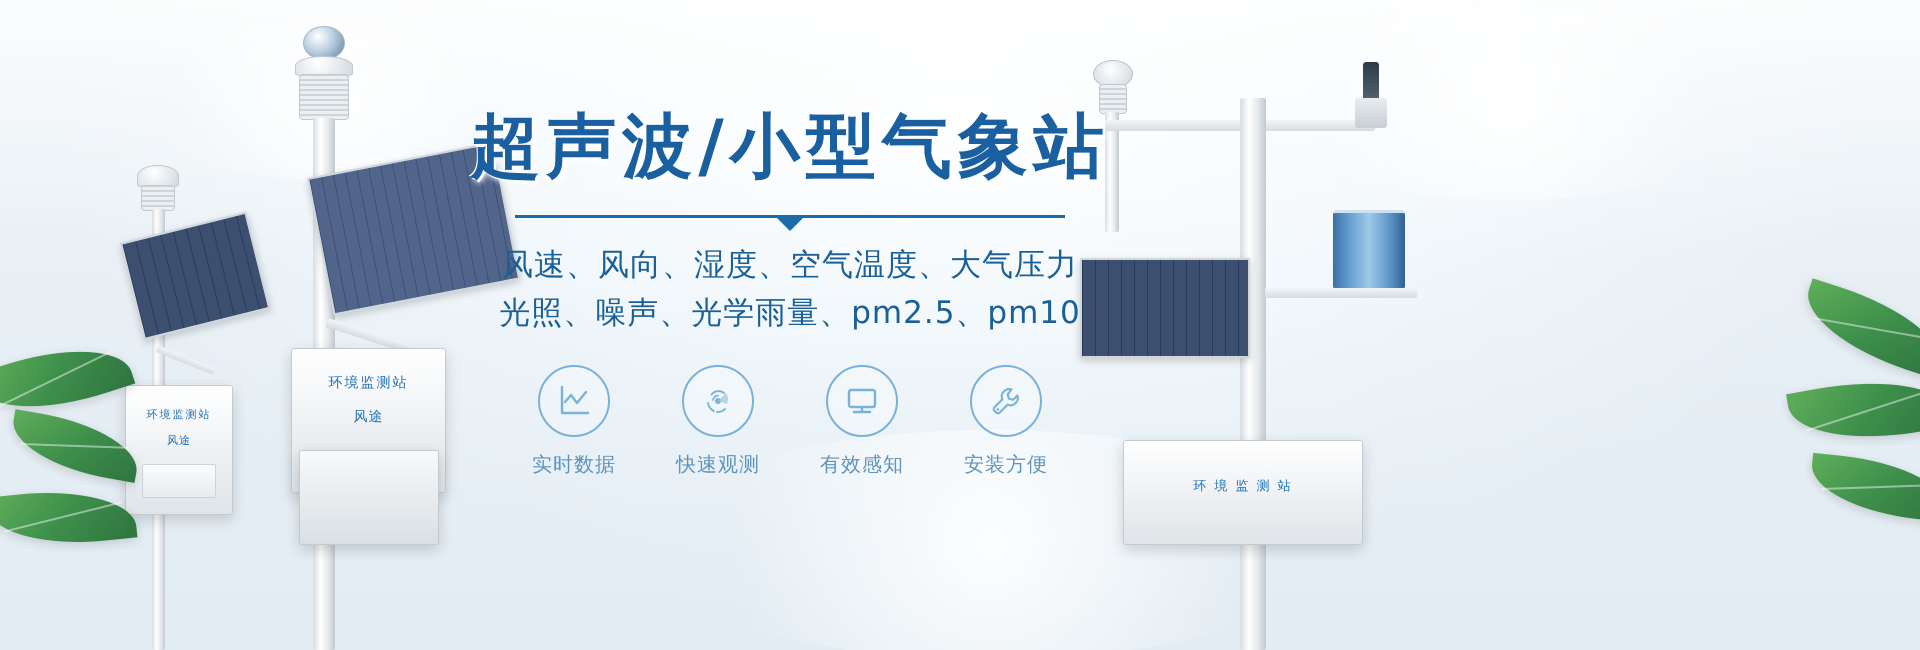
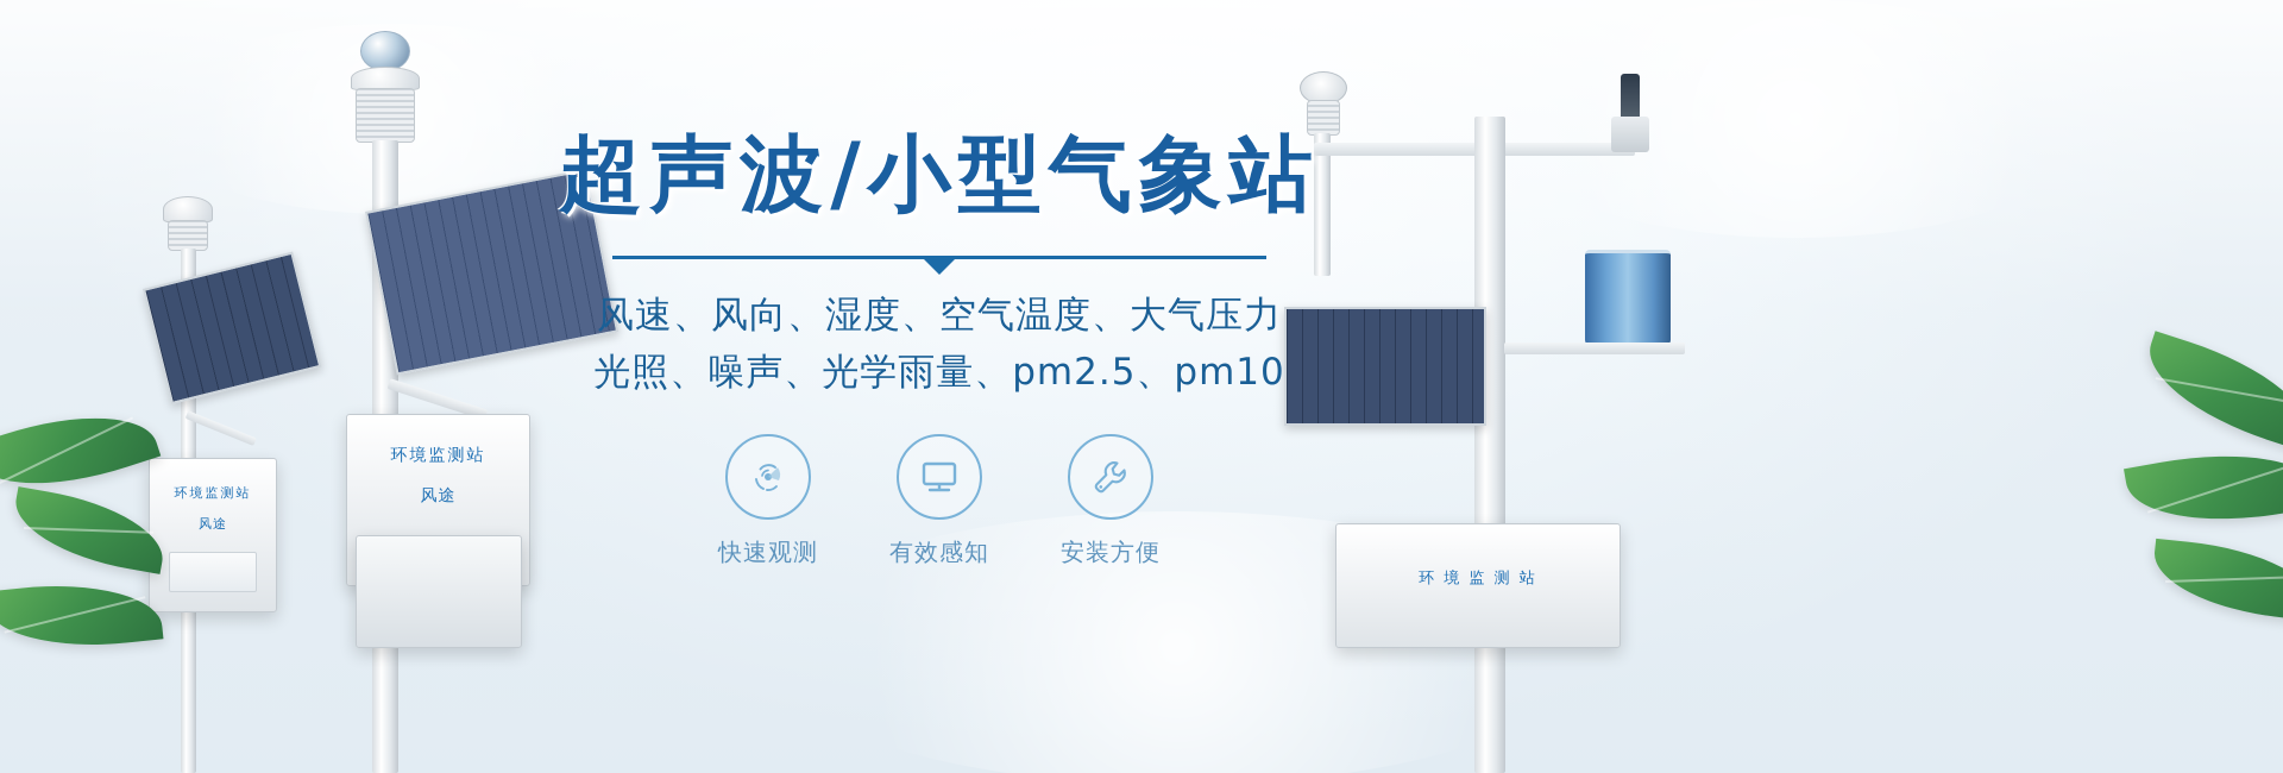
  环境监测站
  风途
  环境监测站
  风途
  环 境 监 测 站
  超声波/小型气象站
  风速、风向、湿度、空气温度、大气压力
  光照、噪声、光学雨量、pm2.5、pm10
- 实时数据
  快速观测
  有效感知
  安装方便
